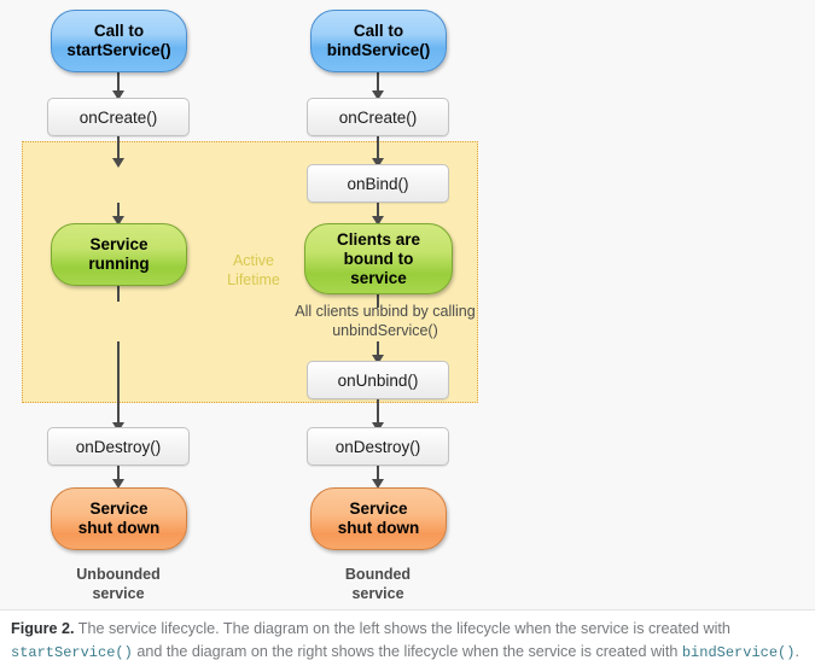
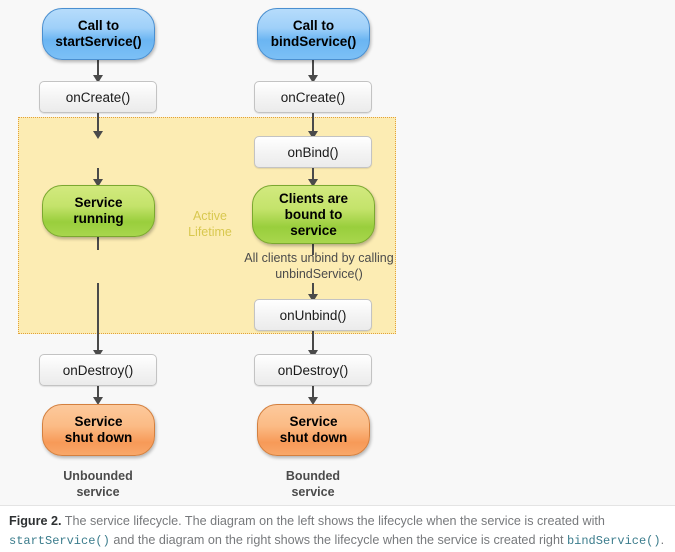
  Active
  Lifetime
  Call to
  startService()
  onCreate()
  Service
  running
  onDestroy()
  Service
  shut down
  Unbounded
  service
  Call to
  bindService()
  onCreate()
  onBind()
  Clients are
  bound to
  service
  All clients unbind by calling
  unbindService()
  onUnbind()
  onDestroy()
  Service
  shut down
  Bounded
  service
- Figure 2. The service lifecycle. The diagram on the left shows the lifecycle when the service is created with startService() and the diagram on the right shows the lifecycle when the service is created with bindService().
+ Figure 2. The service lifecycle. The diagram on the left shows the lifecycle when the service is created with startService() and the diagram on the right shows the lifecycle when the service is created right bindService().
